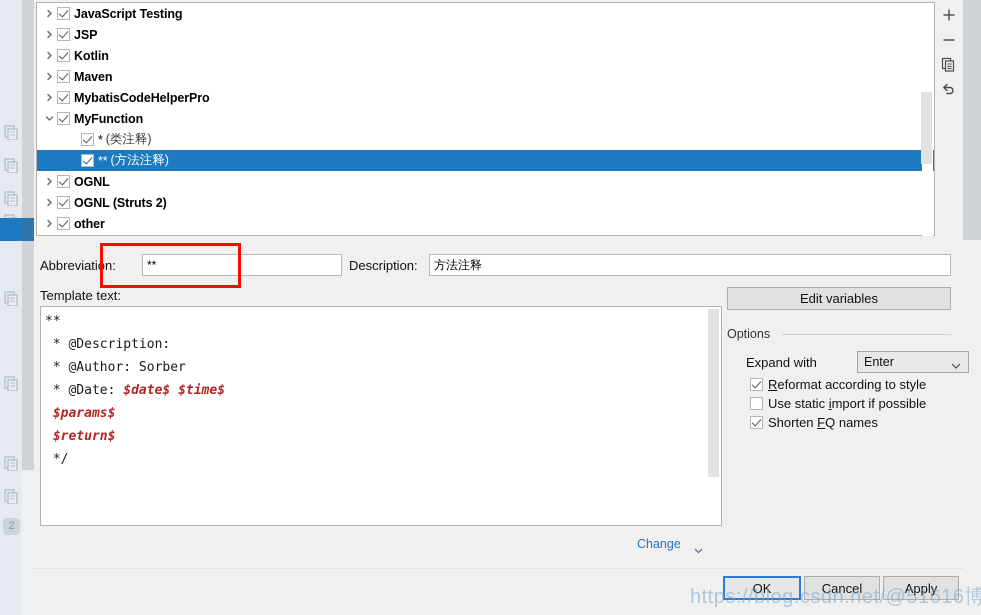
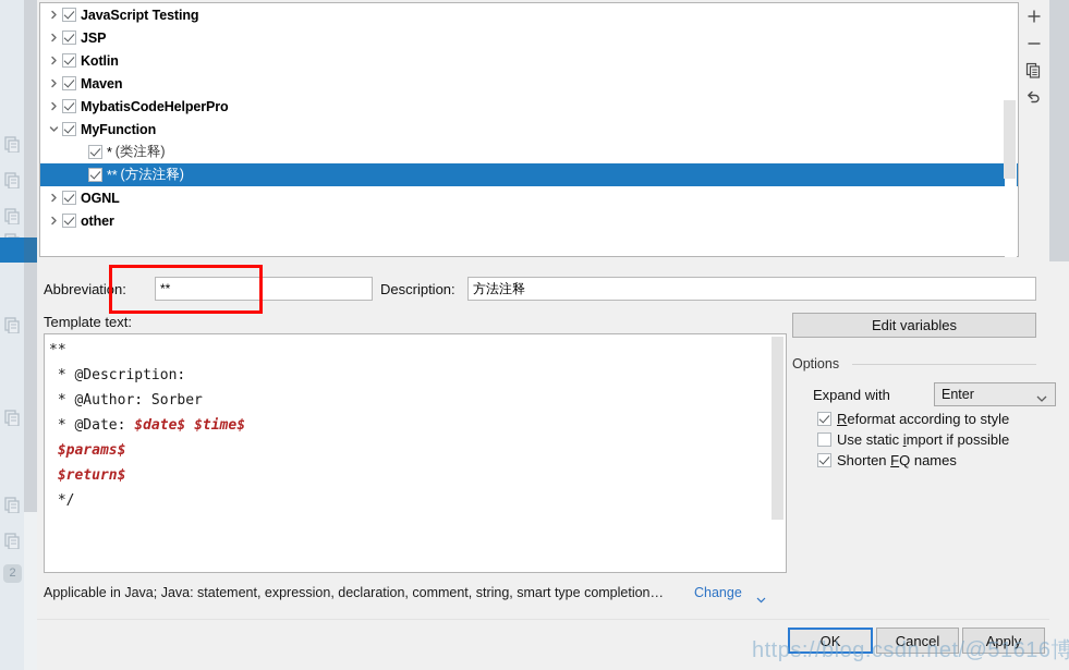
  2
  JavaScript Testing
  JSP
  Kotlin
  Maven
  MybatisCodeHelperPro
  MyFunction
  *
  (类注释)
  **
  (方法注释)
  OGNL
- OGNL (Struts 2)
  other
  Abbreviation:
  **
  Description:
  方法注释
  Template text:
  ** * @Description: * @Author: Sorber * @Date: $date$ $time$ $params$ $return$ */
  Edit variables
  Options
  Expand with
  Enter
  Reformat according to style
  Use static import if possible
  Shorten FQ names
+ Applicable in Java; Java: statement, expression, declaration, comment, string, smart type completion…
  Change
  OK
  Cancel
  Apply
  https://blog.csdn.net/@51616博
